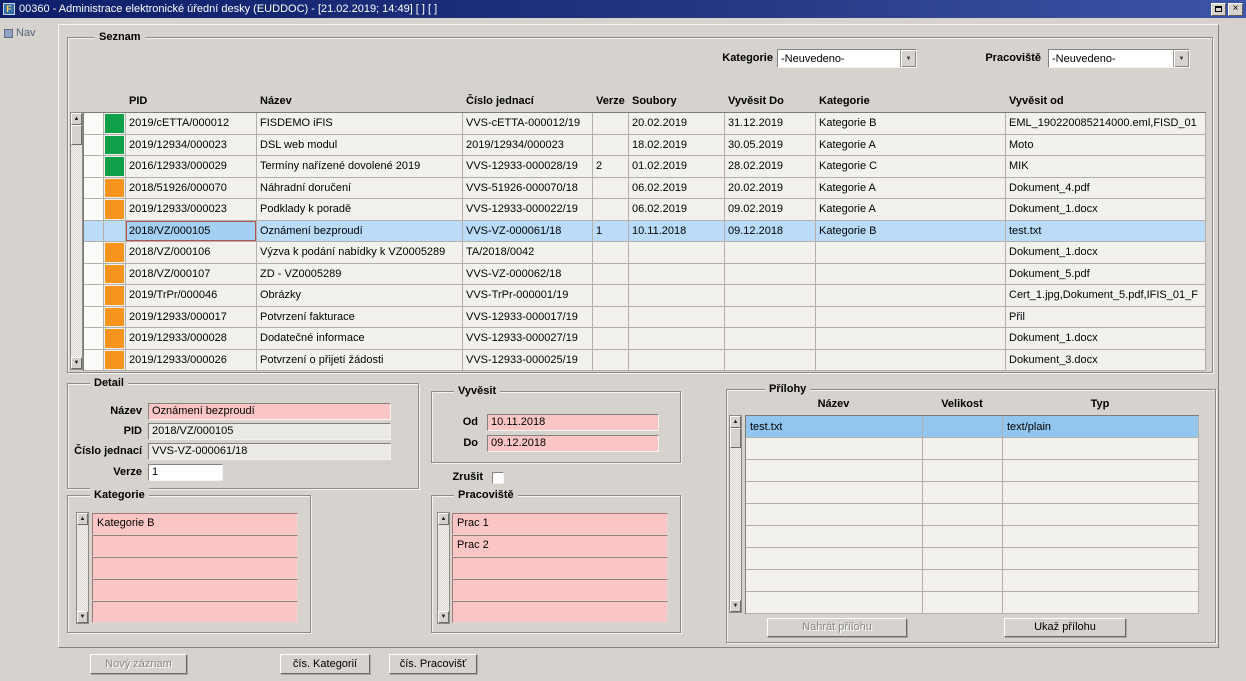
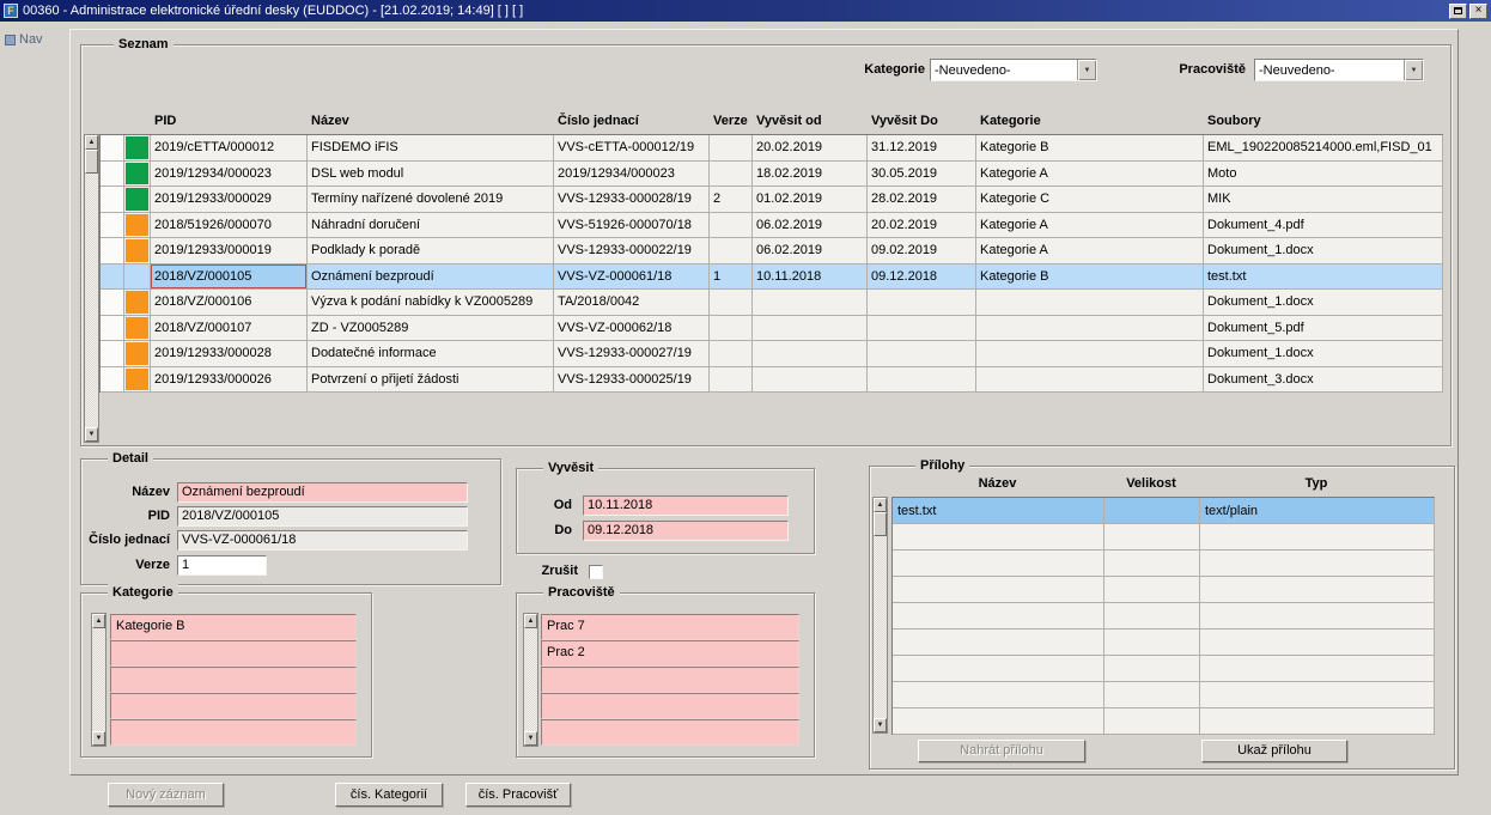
  F
  00360 - Administrace elektronické úřední desky (EUDDOC) - [21.02.2019; 14:49] [ ] [ ]
  ×
  Nav
  Seznam
  Kategorie
  -Neuvedeno-
  Pracoviště
  -Neuvedeno-
  PID
  Název
  Číslo jednací
  Verze
- Soubory
+ Vyvěsit od
  Vyvěsit Do
  Kategorie
- Vyvěsit od
+ Soubory
  2019/cETTA/000012
  FISDEMO iFIS
  VVS-cETTA-000012/19
  20.02.2019
  31.12.2019
  Kategorie B
  EML_190220085214000.eml,FISD_01
  2019/12934/000023
  DSL web modul
  2019/12934/000023
  18.02.2019
  30.05.2019
  Kategorie A
  Moto
- 2016/12933/000029
+ 2019/12933/000029
  Termíny nařízené dovolené 2019
  VVS-12933-000028/19
  2
  01.02.2019
  28.02.2019
  Kategorie C
  MIK
  2018/51926/000070
  Náhradní doručení
  VVS-51926-000070/18
  06.02.2019
  20.02.2019
  Kategorie A
  Dokument_4.pdf
- 2019/12933/000023
+ 2019/12933/000019
  Podklady k poradě
  VVS-12933-000022/19
  06.02.2019
  09.02.2019
  Kategorie A
  Dokument_1.docx
  2018/VZ/000105
  Oznámení bezproudí
  VVS-VZ-000061/18
  1
  10.11.2018
  09.12.2018
  Kategorie B
  test.txt
  2018/VZ/000106
  Výzva k podání nabídky k VZ0005289
  TA/2018/0042
  Dokument_1.docx
  2018/VZ/000107
  ZD - VZ0005289
  VVS-VZ-000062/18
  Dokument_5.pdf
- 2019/TrPr/000046
- Obrázky
- VVS-TrPr-000001/19
- Cert_1.jpg,Dokument_5.pdf,IFIS_01_F
- 2019/12933/000017
- Potvrzení fakturace
- VVS-12933-000017/19
- Přil
  2019/12933/000028
  Dodatečné informace
  VVS-12933-000027/19
  Dokument_1.docx
  2019/12933/000026
  Potvrzení o přijetí žádosti
  VVS-12933-000025/19
  Dokument_3.docx
  Detail
  Název
  Oznámení bezproudí
  PID
  2018/VZ/000105
  Číslo jednací
  VVS-VZ-000061/18
  Verze
  1
  Kategorie
  Kategorie B
  Vyvěsit
  Od
  10.11.2018
  Do
  09.12.2018
  Zrušit
  Pracoviště
- Prac 1
+ Prac 7
  Prac 2
  Přílohy
  Název
  Velikost
  Typ
  test.txt
  text/plain
  Nahrát přílohu
  Ukaž přílohu
  Nový záznam
  čís. Kategorií
  čís. Pracovišť
